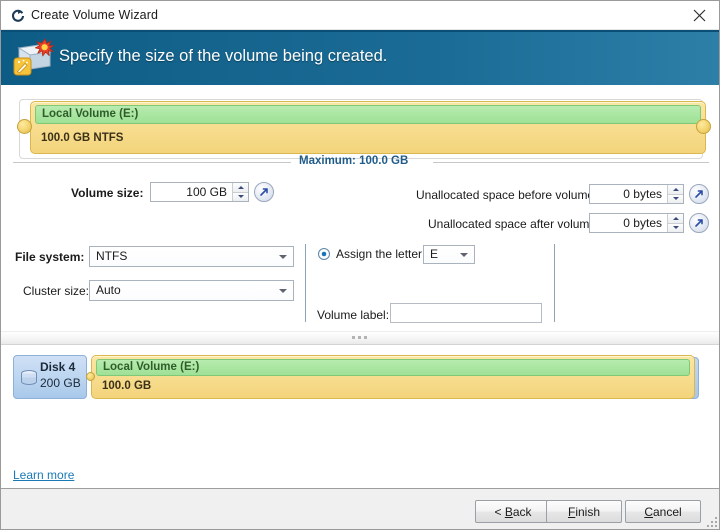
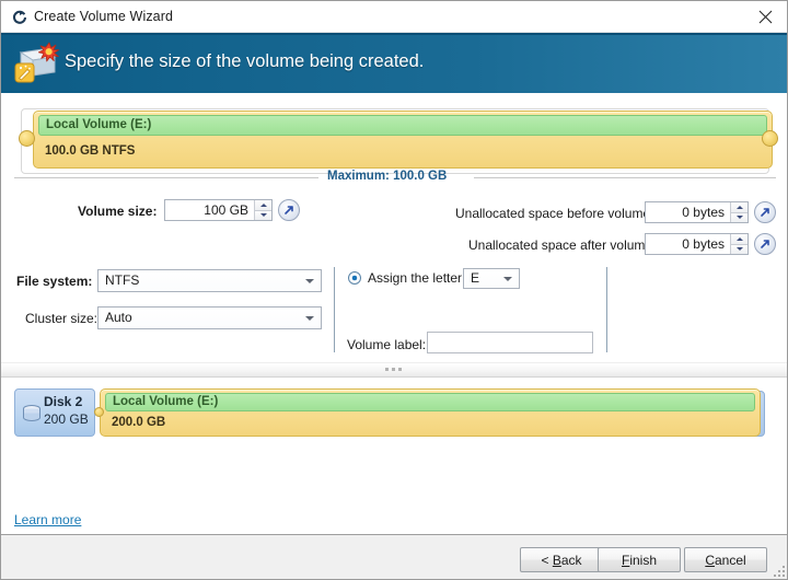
  Create Volume Wizard
  Specify the size of the volume being created.
  Local Volume (E:)
  100.0 GB NTFS
  Maximum: 100.0 GB
  Volume size:
  100 GB
  Unallocated space before volum
  0 bytes
  Unallocated space after volum
  0 bytes
  File system:
  NTFS
  Cluster size:
  Auto
  Assign the letter
  E
  Volume label:
- Disk 4
+ Disk 2
  200 GB
  Local Volume (E:)
- 100.0 GB
+ 200.0 GB
  Learn more
  < Back
  Finish
  Cancel
